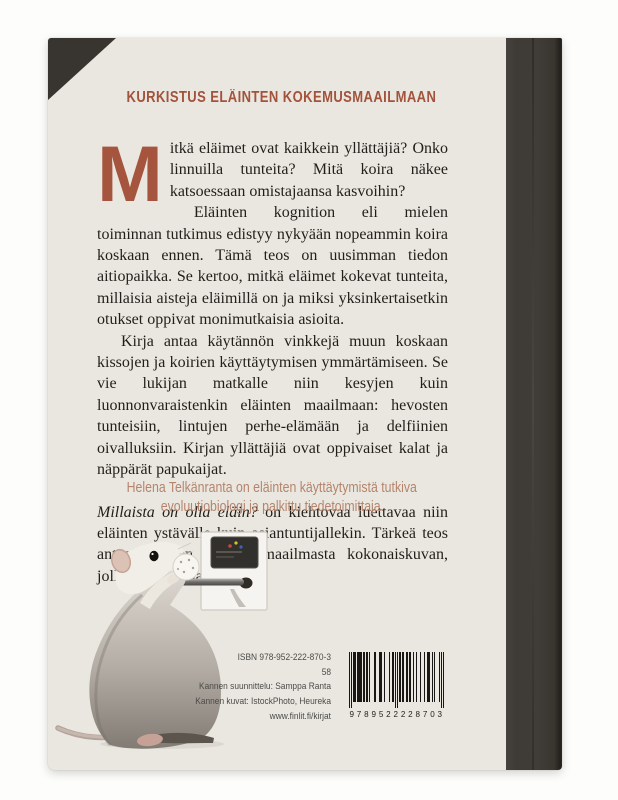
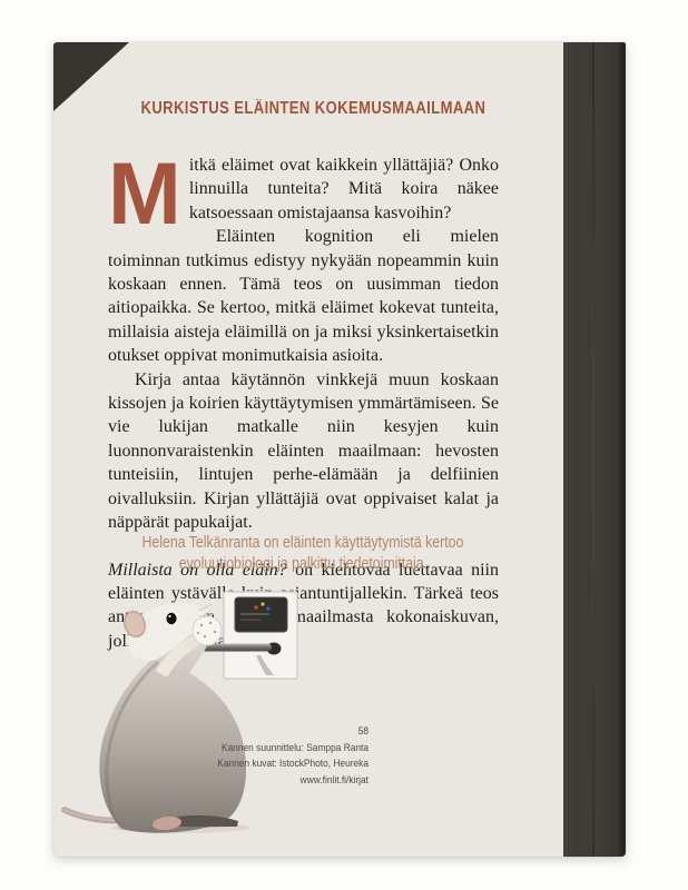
  KURKISTUS ELÄINTEN KOKEMUSMAAILMAAN
  M
  itkä eläimet ovat kaikkein yllättäjiä? Onko linnuilla tunteita? Mitä koira näkee katsoessaan omistajaansa kasvoihin?
- Eläinten kognition eli mielen toiminnan tutkimus edistyy nykyään nopeammin koira koskaan ennen. Tämä teos on uusimman tiedon aitiopaikka. Se kertoo, mitkä eläimet kokevat tunteita, millaisia aisteja eläimillä on ja miksi yksinkertaisetkin otukset oppivat monimutkaisia asioita.
+ Eläinten kognition eli mielen toiminnan tutkimus edistyy nykyään nopeammin kuin koskaan ennen. Tämä teos on uusimman tiedon aitiopaikka. Se kertoo, mitkä eläimet kokevat tunteita, millaisia aisteja eläimillä on ja miksi yksinkertaisetkin otukset oppivat monimutkaisia asioita.
  Kirja antaa käytännön vinkkejä muun koskaan kissojen ja koirien käyttäytymisen ymmärtämiseen. Se vie lukijan matkalle niin kesyjen kuin luonnonvaraistenkin eläinten maailmaan: hevosten tunteisiin, lintujen perhe-elämään ja delfiinien oivalluksiin. Kirjan yllättäjiä ovat oppivaiset kalat ja näppärät papukaijat.
  Millaista on olla eläin? on kiehtovaa luettavaa niin eläinten ystävälantuntijallekin. Tärkeä teos anmaailmasta kokonaiskuvan, jola
- Helena Telkänranta on eläinten käyttäytymistä tutkiva
+ Helena Telkänranta on eläinten käyttäytymistä kertoo
  evoluutiobiologi ja palkittu tiedetoimittaja.
- ISBN 978-952-222-870-3
  58
  Kannen suunnittelu: Samppa Ranta
  Kannen kuvat: IstockPhoto, Heureka
  www.finlit.fi/kirjat
- 9789522228703
